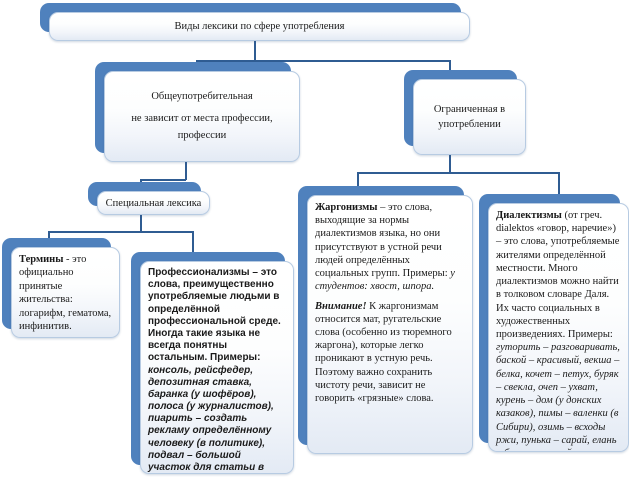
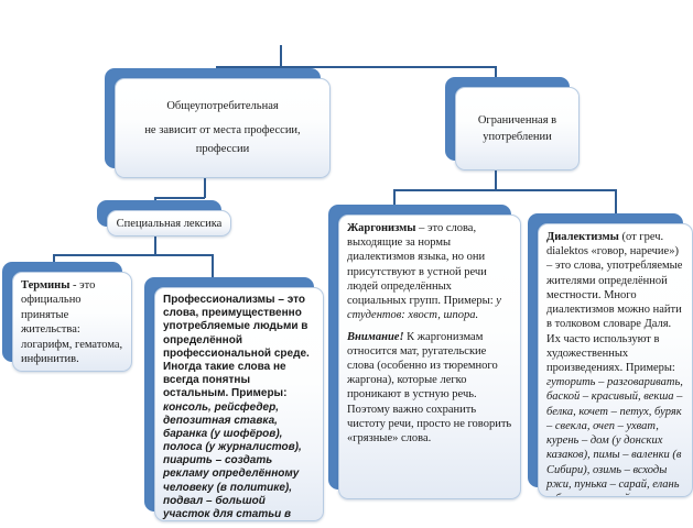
- Виды лексики по сфере употребления
  Общеупотребительная
  не зависит от места профессии, профессии
  Ограниченная в употреблении
  Специальная лексика
  Термины - это официально принятые жительства: логарифм, гематома, инфинитив.
- Профессионализмы – это слова, преимущественно употребляемые людьми в определённой профессиональной среде. Иногда такие языка не всегда понятны остальным. Примеры: консоль, рейсфедер, депозитная ставка, баранка (у шофёров), полоса (у журналистов), пиарить – создать рекламу определённому человеку (в политике), подвал – большой участок для статьи в
+ Профессионализмы – это слова, преимущественно употребляемые людьми в определённой профессиональной среде. Иногда такие слова не всегда понятны остальным. Примеры: консоль, рейсфедер, депозитная ставка, баранка (у шофёров), полоса (у журналистов), пиарить – создать рекламу определённому человеку (в политике), подвал – большой участок для статьи в
  Жаргонизмы – это слова, выходящие за нормы диалектизмов языка, но они присутствуют в устной речи людей определённых социальных групп. Примеры: у студентов: хвост, шпора.
- Внимание! К жаргонизмам относится мат, ругательские слова (особенно из тюремного жаргона), которые легко проникают в устную речь. Поэтому важно сохранить чистоту речи, зависит не говорить «грязные» слова.
+ Внимание! К жаргонизмам относится мат, ругательские слова (особенно из тюремного жаргона), которые легко проникают в устную речь. Поэтому важно сохранить чистоту речи, просто не говорить «грязные» слова.
- Диалектизмы (от греч. dialektos «говор, наречие») – это слова, употребляемые жителями определённой местности. Много диалектизмов можно найти в толковом словаре Даля. Их часто социальных в художественных произведениях. Примеры: гуторить – разговаривать, баской – красивый, векша – белка, кочет – петух, буряк – свекла, очеп – ухват, курень – дом (у донских казаков), пимы – валенки (в Сибири), озимь – всходы ржи, пунька – сарай, елань
+ Диалектизмы (от греч. dialektos «говор, наречие») – это слова, употребляемые жителями определённой местности. Много диалектизмов можно найти в толковом словаре Даля. Их часто используют в художественных произведениях. Примеры: гуторить – разговаривать, баской – красивый, векша – белка, кочет – петух, буряк – свекла, очеп – ухват, курень – дом (у донских казаков), пимы – валенки (в Сибири), озимь – всходы ржи, пунька – сарай, елань
